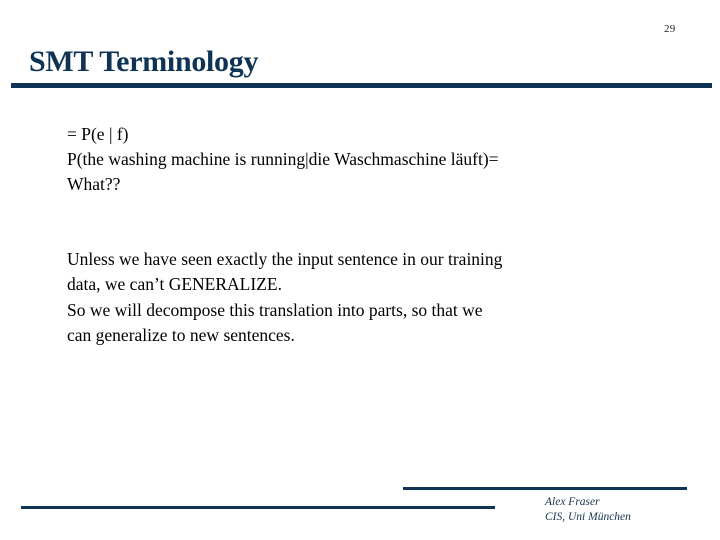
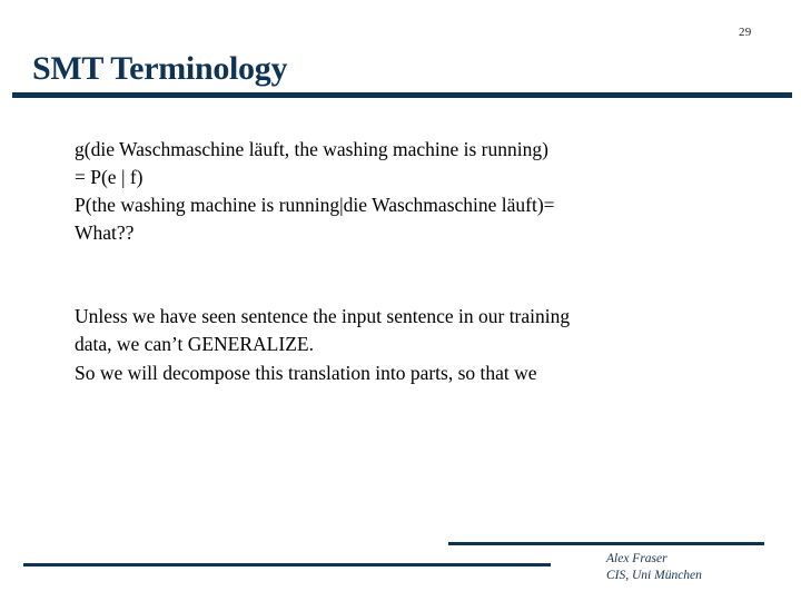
  29
  SMT Terminology
+ g(die Waschmaschine läuft, the washing machine is running)
  = P(e | f)
  P(the washing machine is running|die Waschmaschine läuft)=
  What??
- Unless we have seen exactly the input sentence in our training
+ Unless we have seen sentence the input sentence in our training
  data, we can’t GENERALIZE.
  So we will decompose this translation into parts, so that we
- can generalize to new sentences.
  Alex Fraser
  CIS, Uni München
